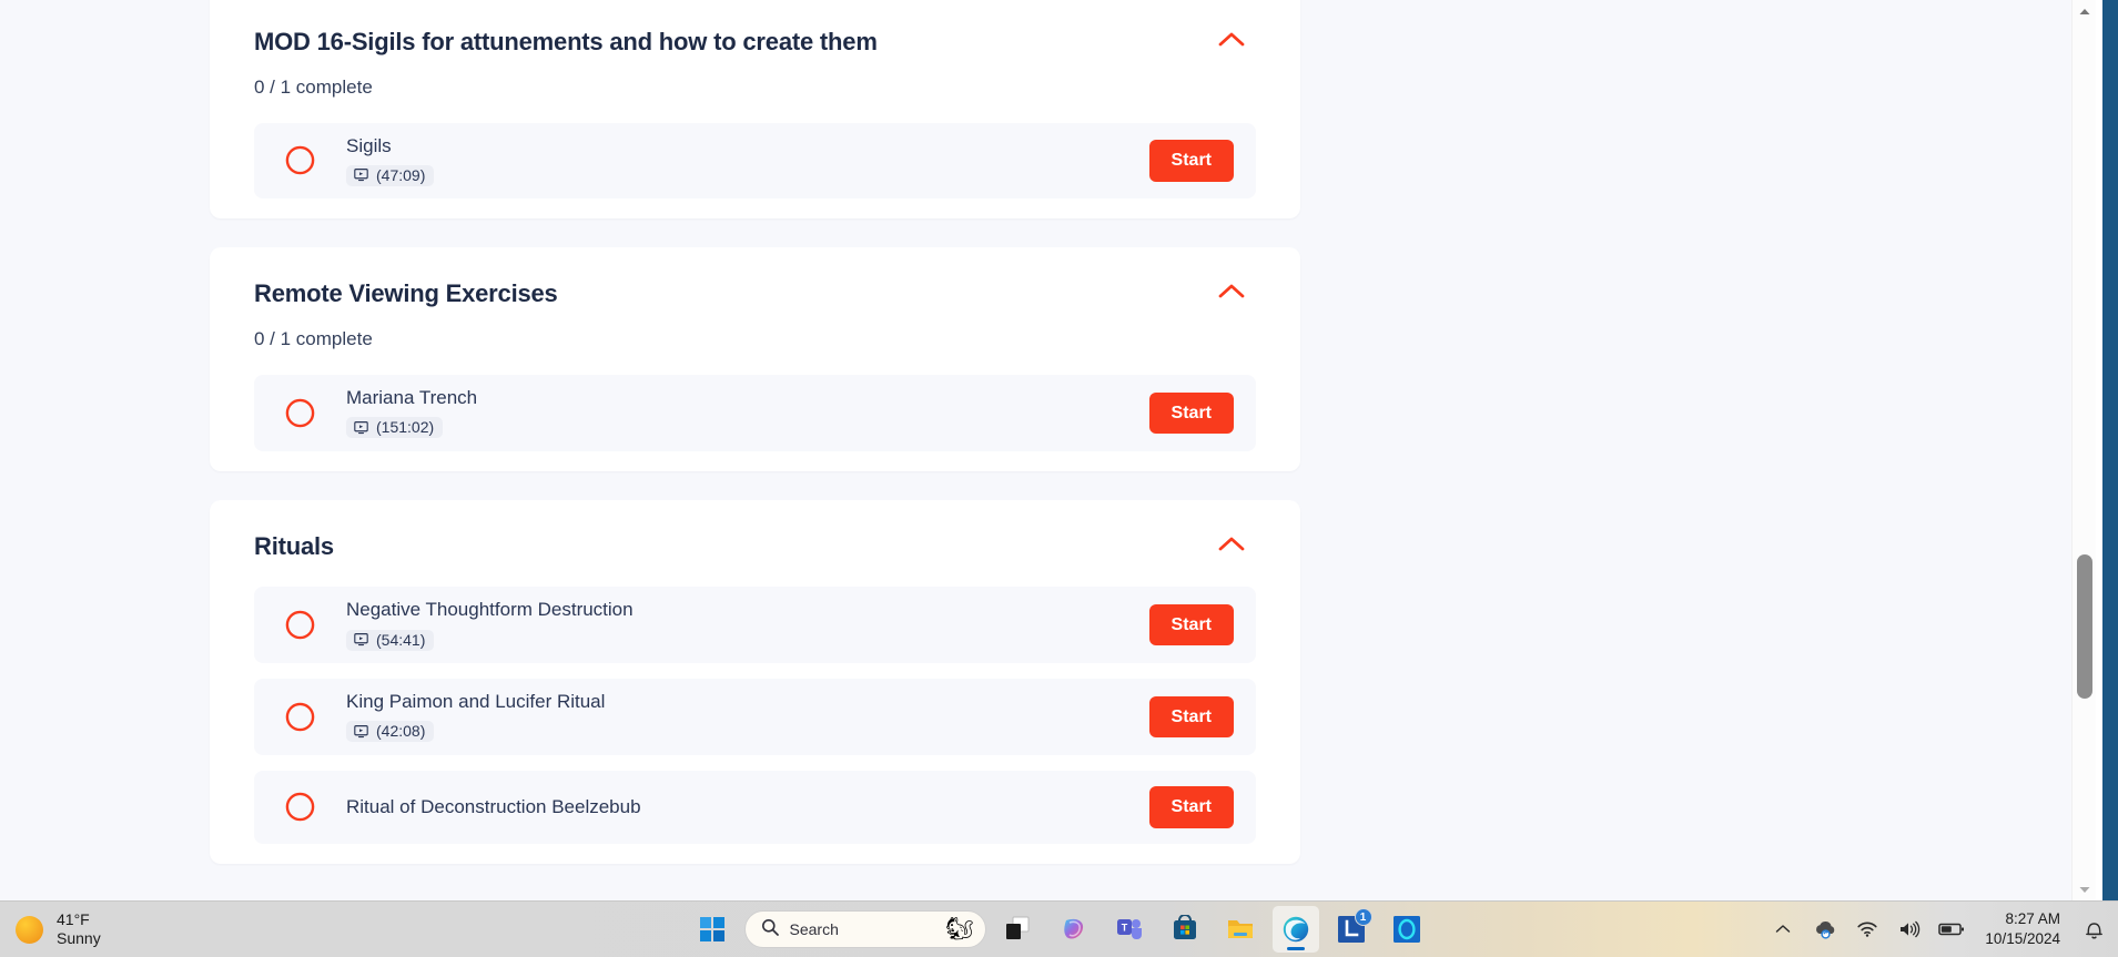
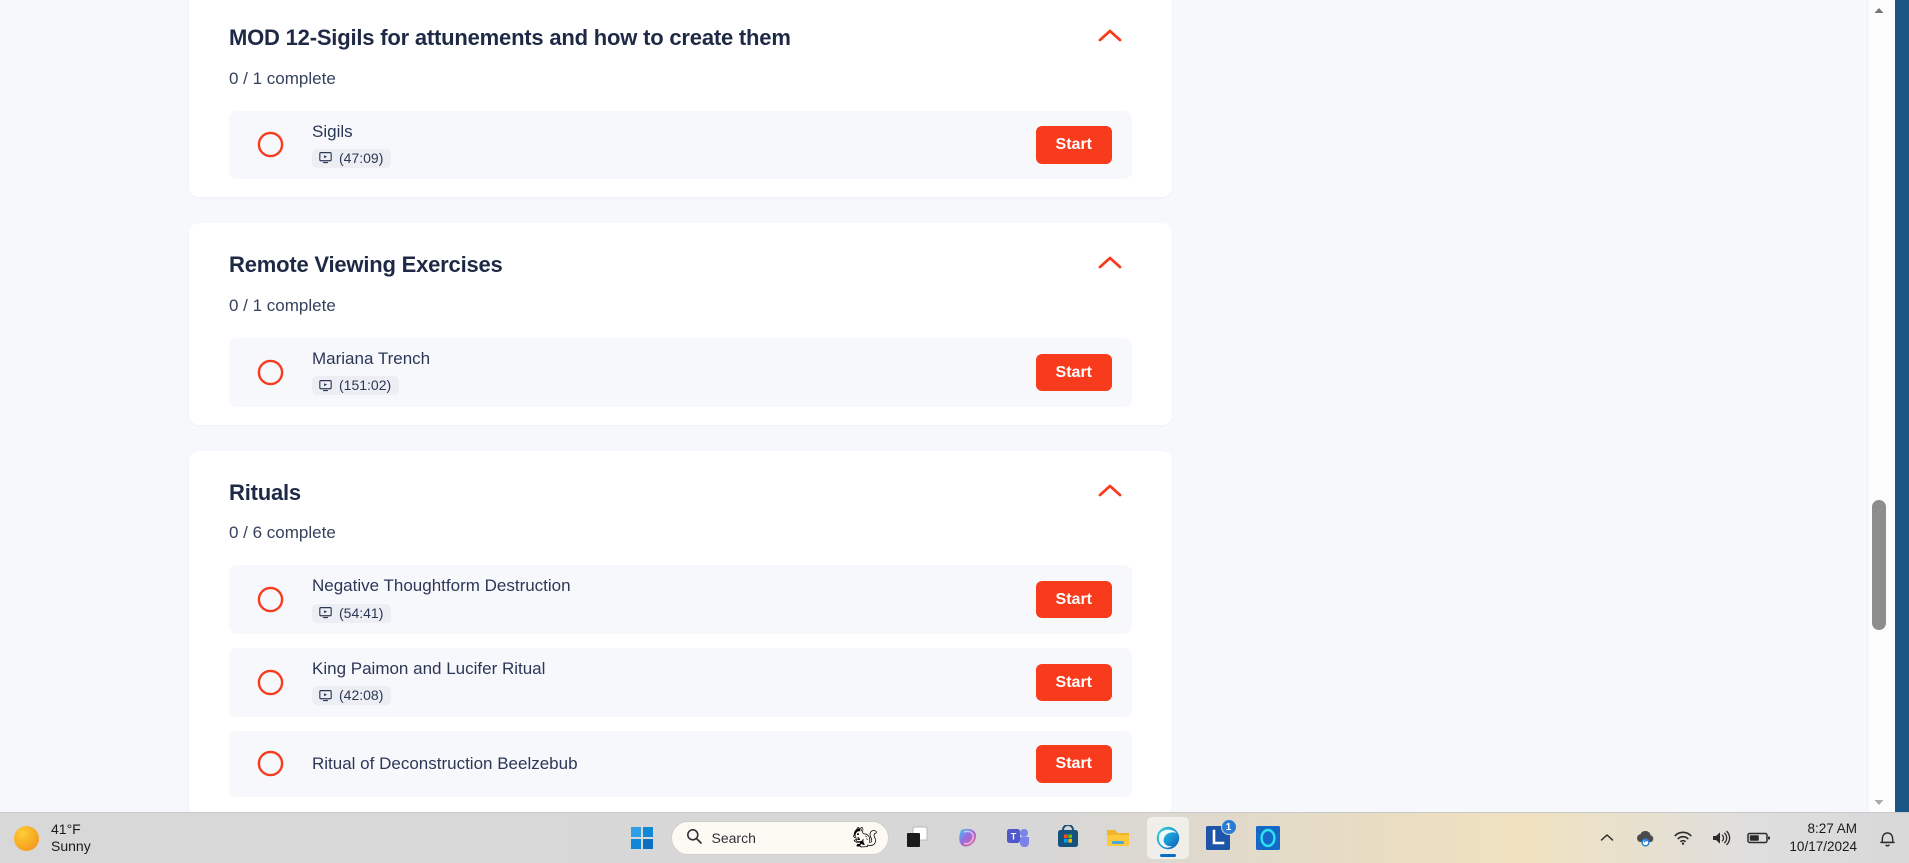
- MOD 16-Sigils for attunements and how to create them
+ MOD 12-Sigils for attunements and how to create them
  0 / 1 complete
  Sigils
  (47:09)
  Start
  Remote Viewing Exercises
  0 / 1 complete
  Mariana Trench
  (151:02)
  Start
  Rituals
+ 0 / 6 complete
  Negative Thoughtform Destruction
  (54:41)
  Start
  King Paimon and Lucifer Ritual
  (42:08)
  Start
  Ritual of Deconstruction Beelzebub
  Start
  41°F
  Sunny
  Search
  🐿
  T
  1
  8:27 AM
- 10/15/2024
+ 10/17/2024
